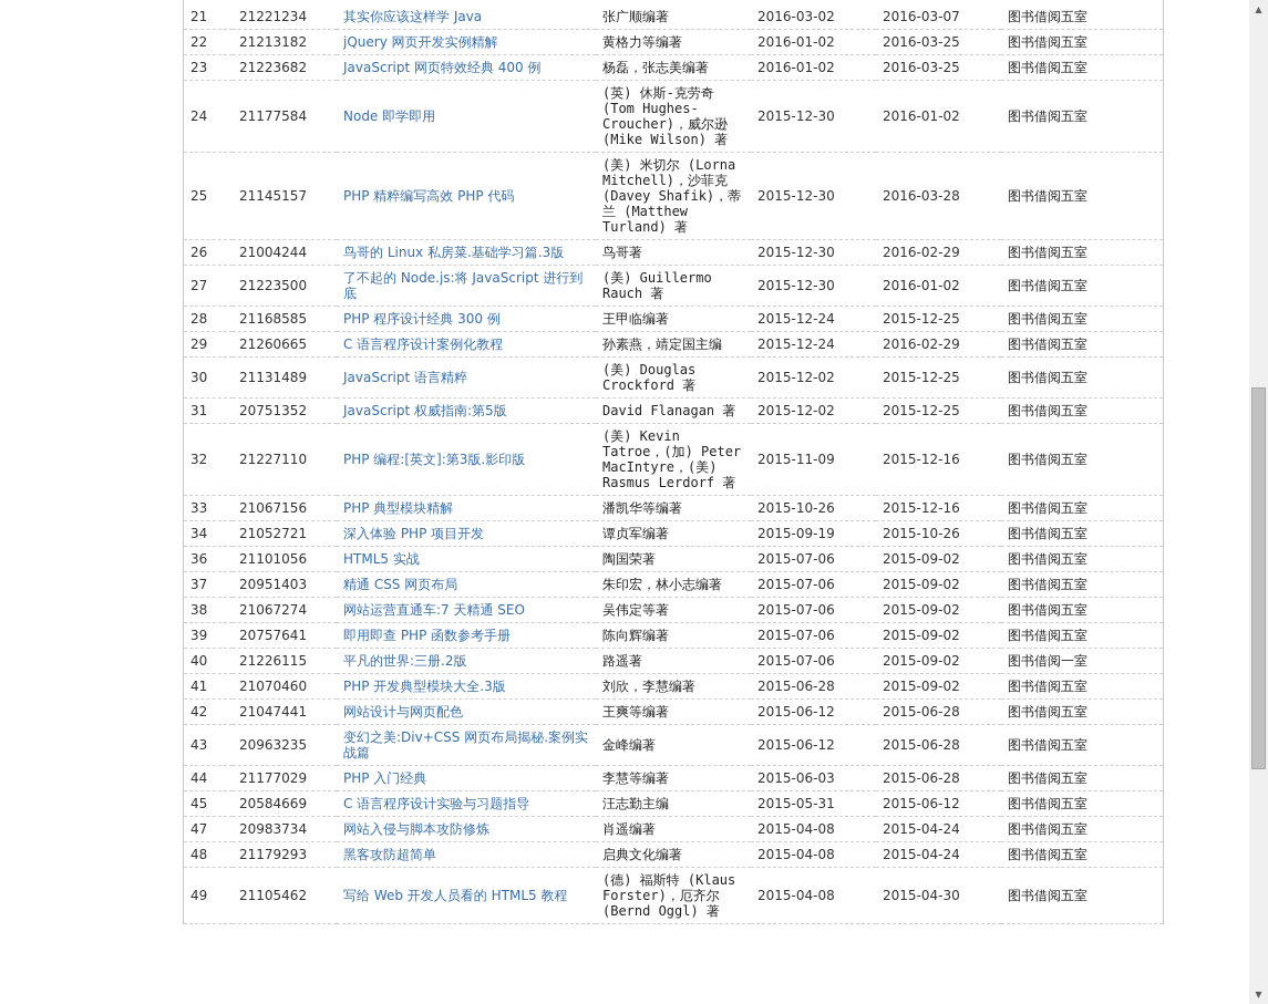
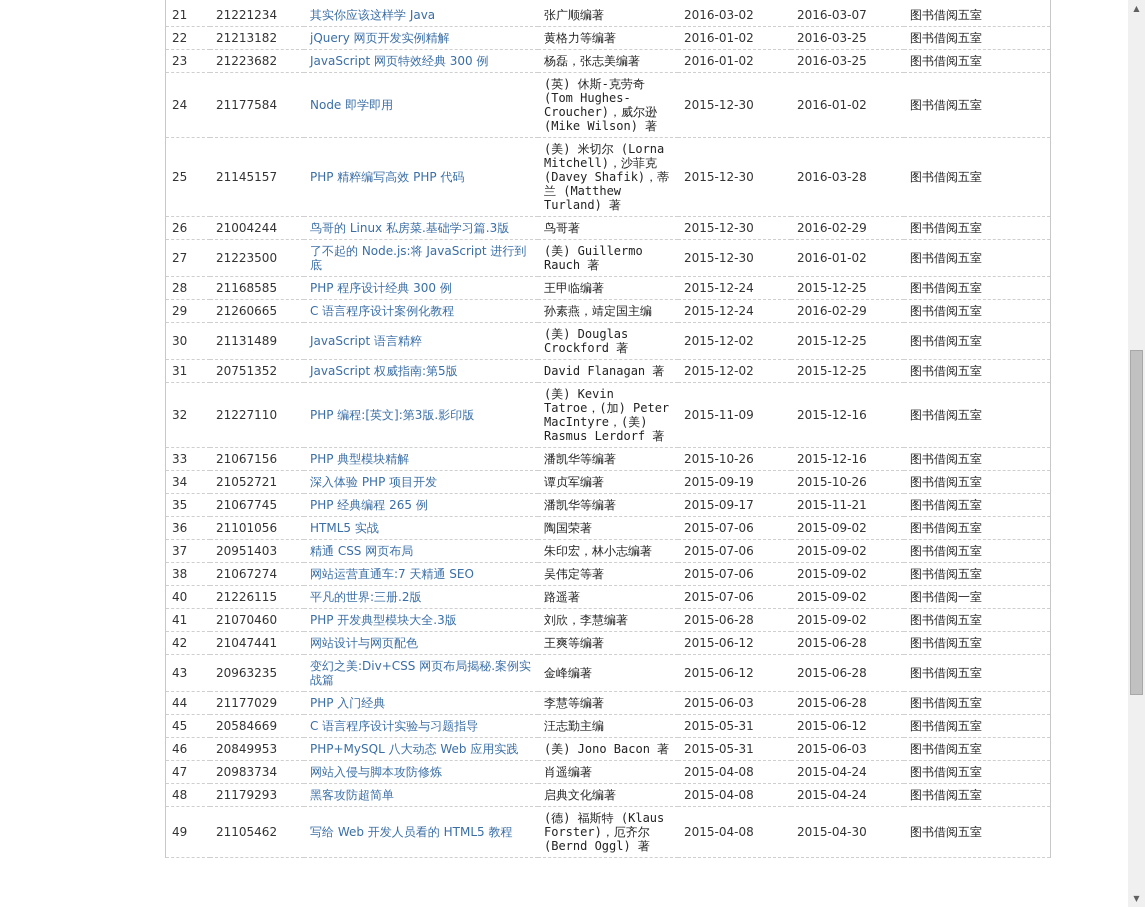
  21	21221234	其实你应该这样学 Java	张广顺编著	2016-03-02	2016-03-07	图书借阅五室
  22	21213182	jQuery 网页开发实例精解	黄格力等编著	2016-01-02	2016-03-25	图书借阅五室
- 23	21223682	JavaScript 网页特效经典 400 例	杨磊，张志美编著	2016-01-02	2016-03-25	图书借阅五室
+ 23	21223682	JavaScript 网页特效经典 300 例	杨磊，张志美编著	2016-01-02	2016-03-25	图书借阅五室
  24	21177584	Node 即学即用	(英) 休斯-克劳奇 (Tom Hughes-Croucher)，威尔逊 (Mike Wilson) 著	2015-12-30	2016-01-02	图书借阅五室
  25	21145157	PHP 精粹编写高效 PHP 代码	(美) 米切尔 (Lorna Mitchell)，沙菲克 (Davey Shafik)，蒂兰 (Matthew Turland) 著	2015-12-30	2016-03-28	图书借阅五室
  26	21004244	鸟哥的 Linux 私房菜.基础学习篇.3版	鸟哥著	2015-12-30	2016-02-29	图书借阅五室
  27	21223500	了不起的 Node.js:将 JavaScript 进行到底	(美) Guillermo Rauch 著	2015-12-30	2016-01-02	图书借阅五室
  28	21168585	PHP 程序设计经典 300 例	王甲临编著	2015-12-24	2015-12-25	图书借阅五室
  29	21260665	C 语言程序设计案例化教程	孙素燕，靖定国主编	2015-12-24	2016-02-29	图书借阅五室
  30	21131489	JavaScript 语言精粹	(美) Douglas Crockford 著	2015-12-02	2015-12-25	图书借阅五室
  31	20751352	JavaScript 权威指南:第5版	David Flanagan 著	2015-12-02	2015-12-25	图书借阅五室
  32	21227110	PHP 编程:[英文]:第3版.影印版	(美) Kevin Tatroe，(加) Peter MacIntyre，(美) Rasmus Lerdorf 著	2015-11-09	2015-12-16	图书借阅五室
  33	21067156	PHP 典型模块精解	潘凯华等编著	2015-10-26	2015-12-16	图书借阅五室
  34	21052721	深入体验 PHP 项目开发	谭贞军编著	2015-09-19	2015-10-26	图书借阅五室
+ 35	21067745	PHP 经典编程 265 例	潘凯华等编著	2015-09-17	2015-11-21	图书借阅五室
  36	21101056	HTML5 实战	陶国荣著	2015-07-06	2015-09-02	图书借阅五室
  37	20951403	精通 CSS 网页布局	朱印宏，林小志编著	2015-07-06	2015-09-02	图书借阅五室
  38	21067274	网站运营直通车:7 天精通 SEO	吴伟定等著	2015-07-06	2015-09-02	图书借阅五室
- 39	20757641	即用即查 PHP 函数参考手册	陈向辉编著	2015-07-06	2015-09-02	图书借阅五室
  40	21226115	平凡的世界:三册.2版	路遥著	2015-07-06	2015-09-02	图书借阅一室
  41	21070460	PHP 开发典型模块大全.3版	刘欣，李慧编著	2015-06-28	2015-09-02	图书借阅五室
  42	21047441	网站设计与网页配色	王爽等编著	2015-06-12	2015-06-28	图书借阅五室
  43	20963235	变幻之美:Div+CSS 网页布局揭秘.案例实战篇	金峰编著	2015-06-12	2015-06-28	图书借阅五室
  44	21177029	PHP 入门经典	李慧等编著	2015-06-03	2015-06-28	图书借阅五室
  45	20584669	C 语言程序设计实验与习题指导	汪志勤主编	2015-05-31	2015-06-12	图书借阅五室
+ 46	20849953	PHP+MySQL 八大动态 Web 应用实践	(美) Jono Bacon 著	2015-05-31	2015-06-03	图书借阅五室
  47	20983734	网站入侵与脚本攻防修炼	肖遥编著	2015-04-08	2015-04-24	图书借阅五室
  48	21179293	黑客攻防超简单	启典文化编著	2015-04-08	2015-04-24	图书借阅五室
  49	21105462	写给 Web 开发人员看的 HTML5 教程	(德) 福斯特 (Klaus Forster)，厄齐尔 (Bernd Oggl) 著	2015-04-08	2015-04-30	图书借阅五室
  ▲
  ▼
